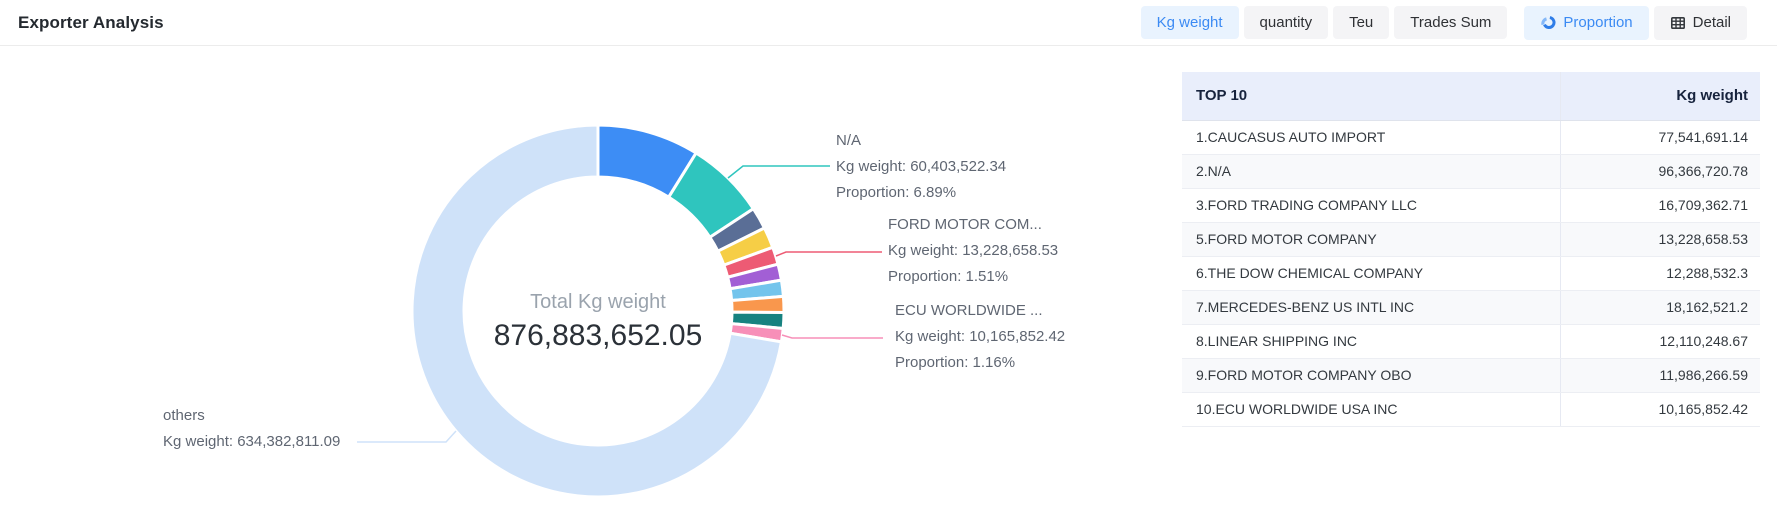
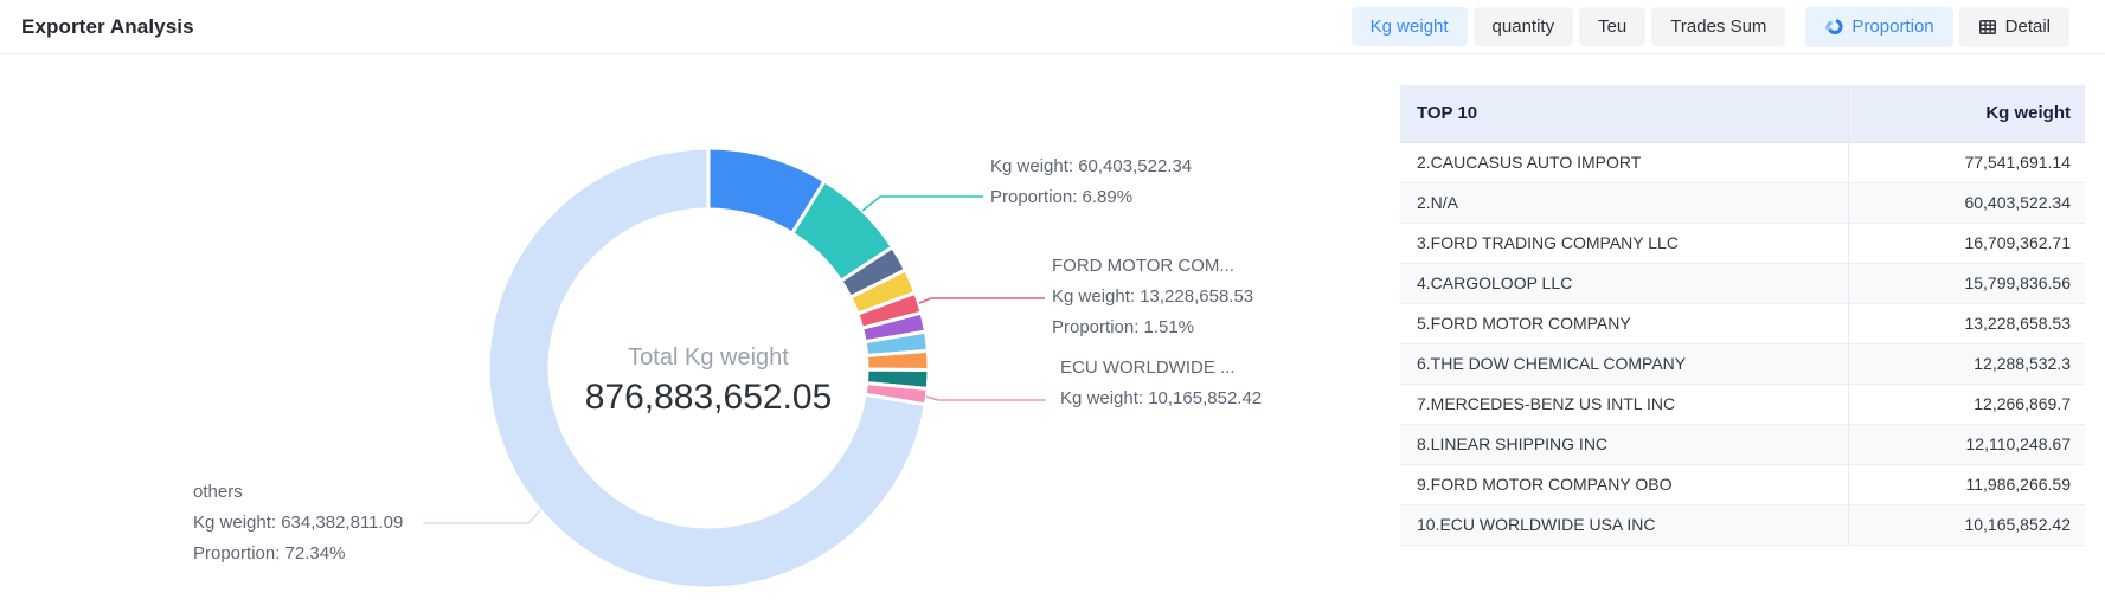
  Exporter Analysis
  Kg weight
  quantity
  Teu
  Trades Sum
  Proportion
  Detail
  Total Kg weight
  876,883,652.05
- N/A
  Kg weight: 60,403,522.34
  Proportion: 6.89%
  FORD MOTOR COM...
  Kg weight: 13,228,658.53
  Proportion: 1.51%
  ECU WORLDWIDE ...
  Kg weight: 10,165,852.42
- Proportion: 1.16%
  others
  Kg weight: 634,382,811.09
+ Proportion: 72.34%
  TOP 10	Kg weight
- 1.CAUCASUS AUTO IMPORT	77,541,691.14
+ 2.CAUCASUS AUTO IMPORT	77,541,691.14
- 2.N/A	96,366,720.78
+ 2.N/A	60,403,522.34
  3.FORD TRADING COMPANY LLC	16,709,362.71
+ 4.CARGOLOOP LLC	15,799,836.56
  5.FORD MOTOR COMPANY	13,228,658.53
  6.THE DOW CHEMICAL COMPANY	12,288,532.3
- 7.MERCEDES-BENZ US INTL INC	18,162,521.2
+ 7.MERCEDES-BENZ US INTL INC	12,266,869.7
  8.LINEAR SHIPPING INC	12,110,248.67
  9.FORD MOTOR COMPANY OBO	11,986,266.59
  10.ECU WORLDWIDE USA INC	10,165,852.42
